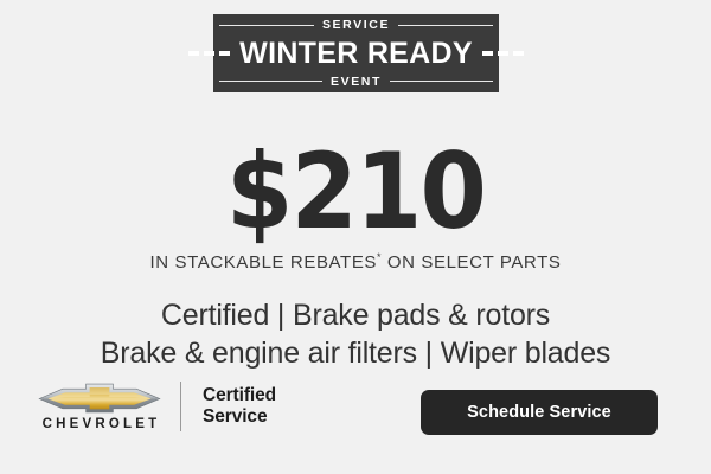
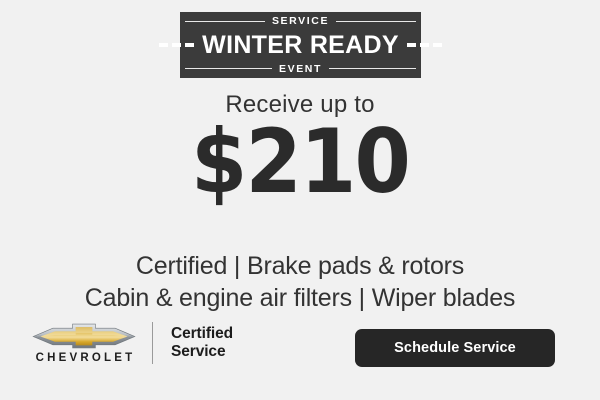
  SERVICE
  WINTER READY
  EVENT
+ Receive up to
  $210
- IN STACKABLE REBATES* ON SELECT PARTS
  Certified | Brake pads & rotors
- Brake & engine air filters | Wiper blades
+ Cabin & engine air filters | Wiper blades
  CHEVROLET
  Certified
  Service
  Schedule Service
